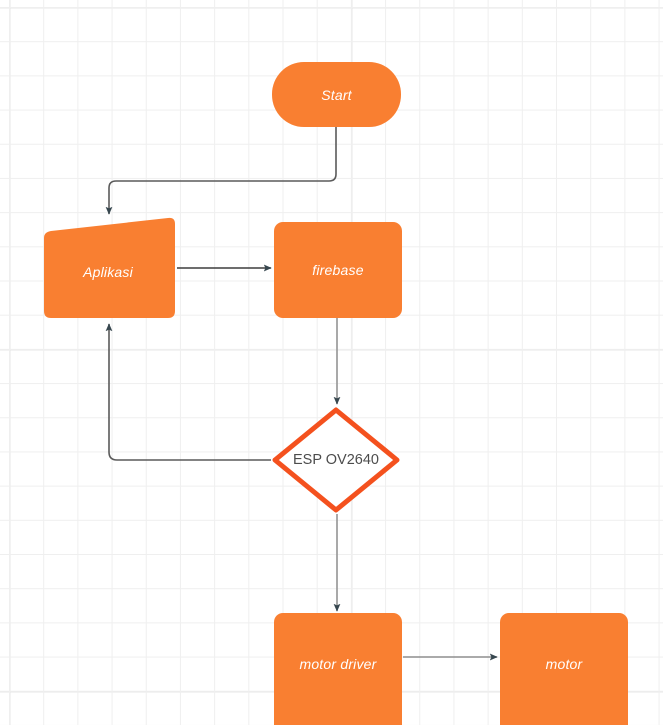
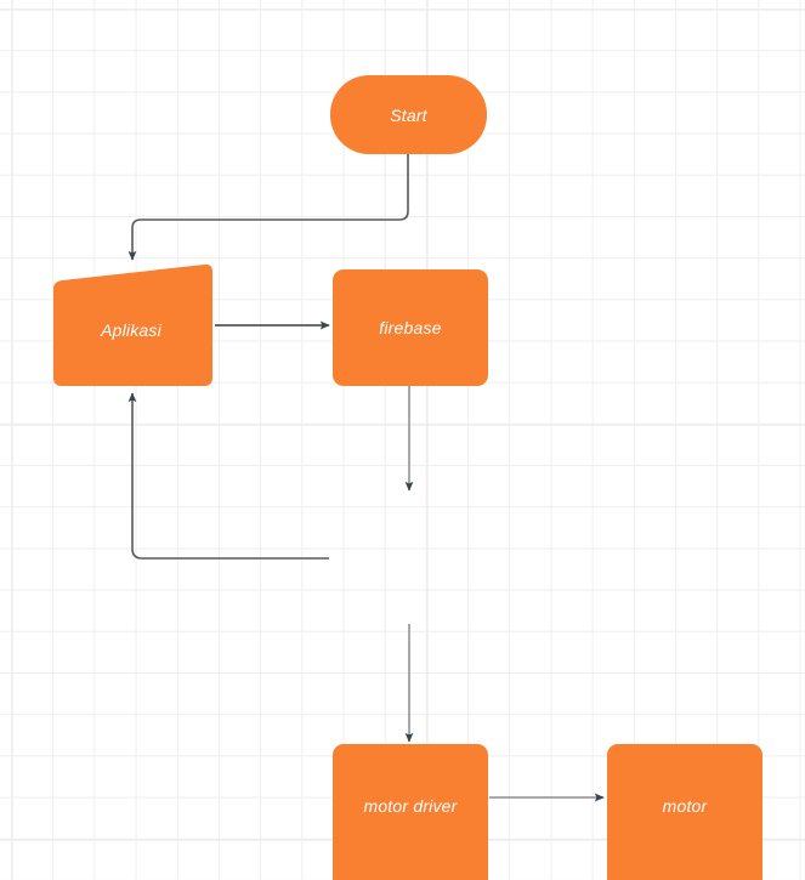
  Start
  Aplikasi
  firebase
- ESP OV2640
  motor driver
  motor
